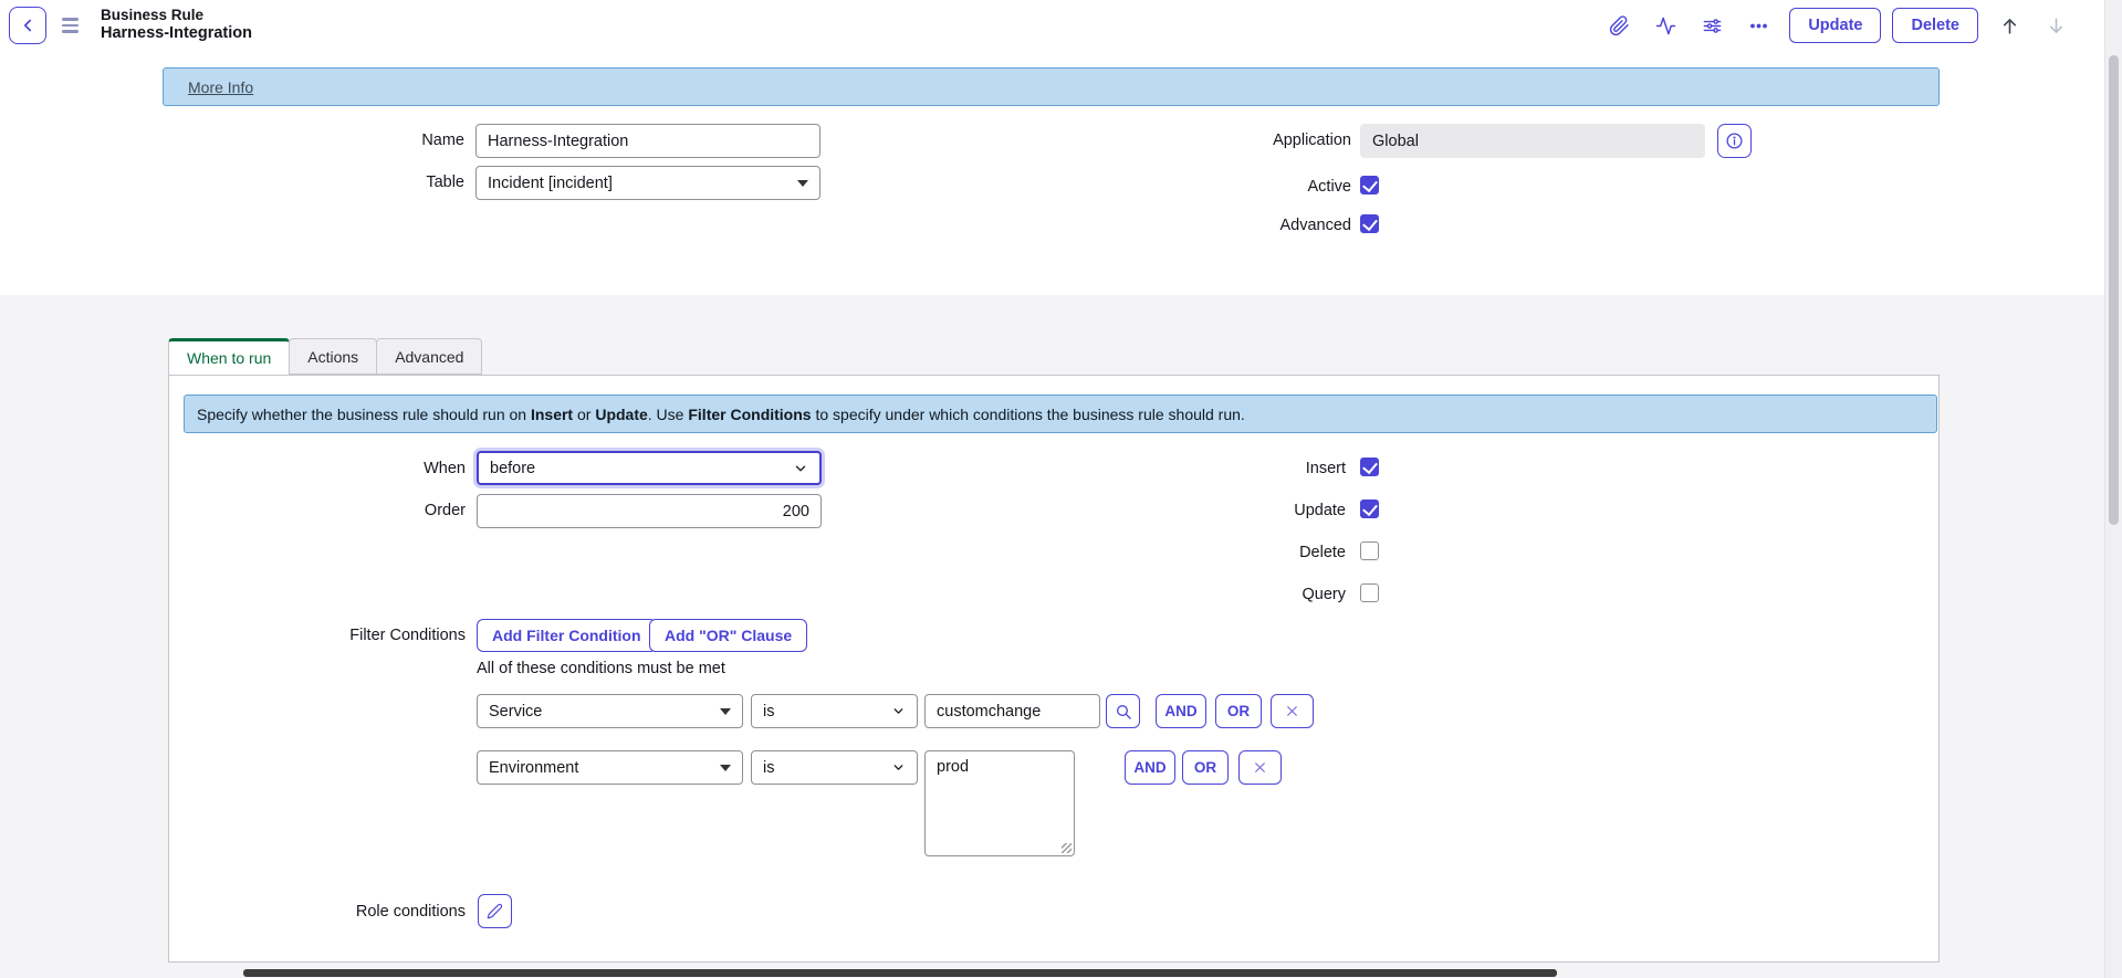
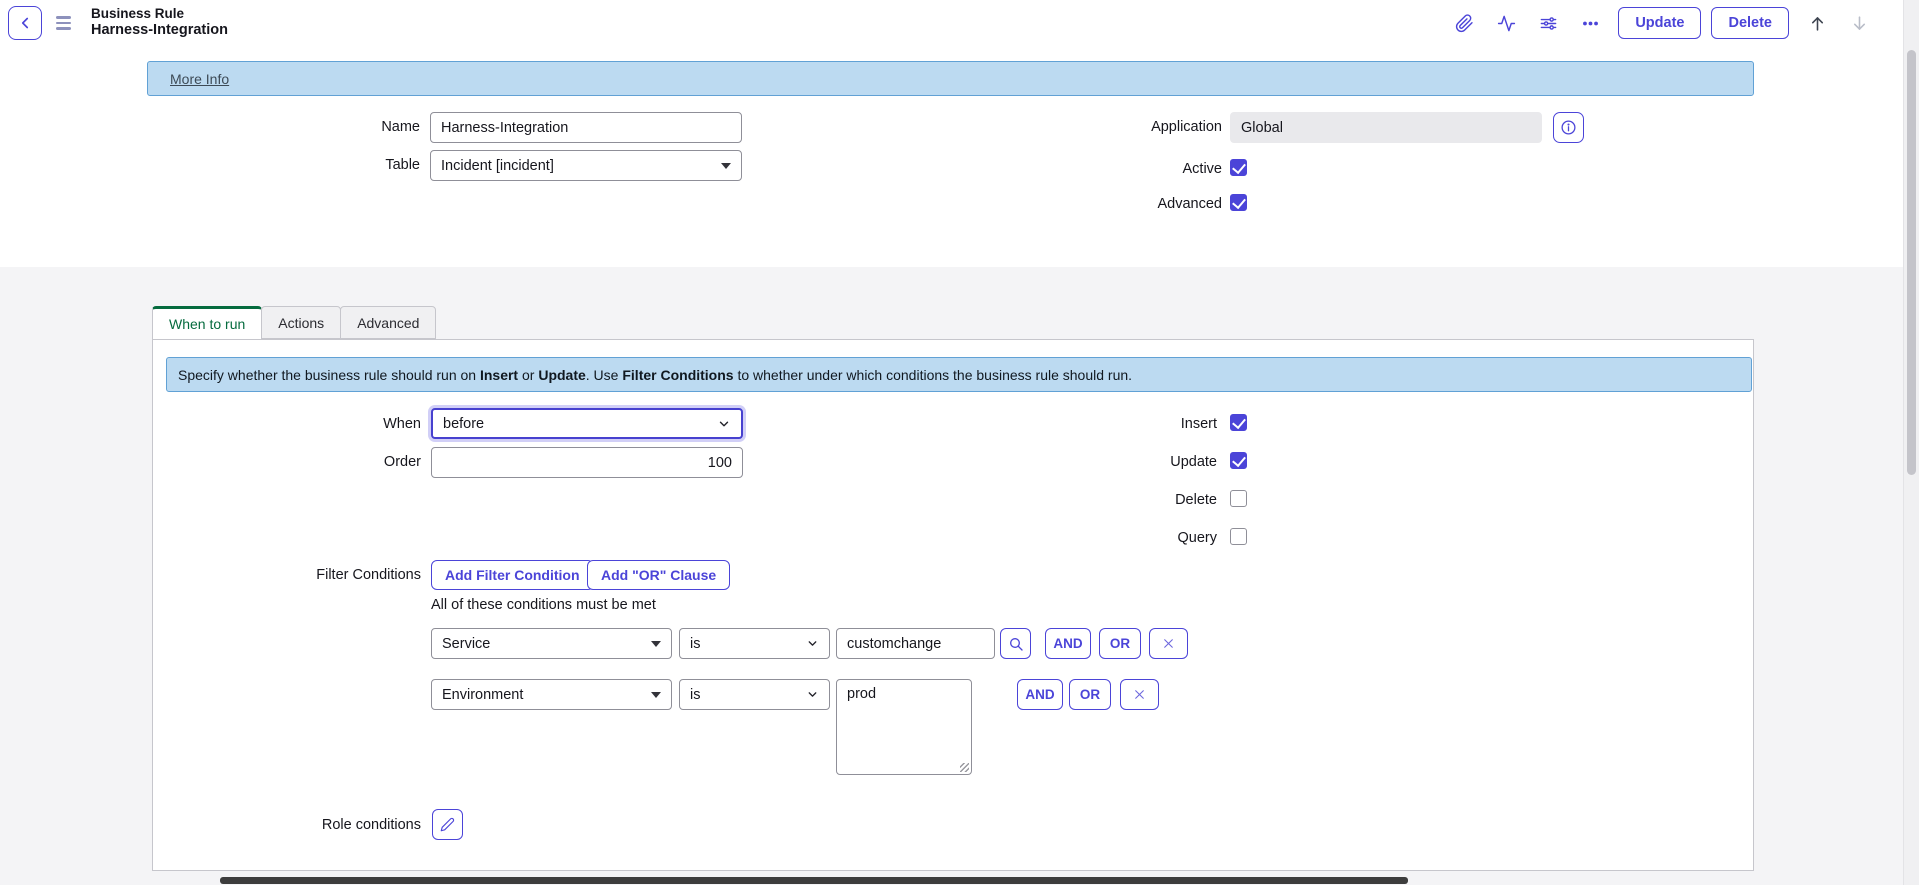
  Business Rule
  Harness-Integration
  Update
  Delete
  More Info
  Name
  Harness-Integration
  Table
  Incident [incident]
  Application
  Global
  Active
  Advanced
  When to run
  Actions
  Advanced
- Specify whether the business rule should run on Insert or Update. Use Filter Conditions to specify under which conditions the business rule should run.
+ Specify whether the business rule should run on Insert or Update. Use Filter Conditions to whether under which conditions the business rule should run.
  When
  before
  Order
- 200
+ 100
  Insert
  Update
  Delete
  Query
  Filter Conditions
  Add Filter Condition
  Add "OR" Clause
  All of these conditions must be met
  Service
  is
  customchange
  AND
  OR
  Environment
  is
  prod
  AND
  OR
  Role conditions
